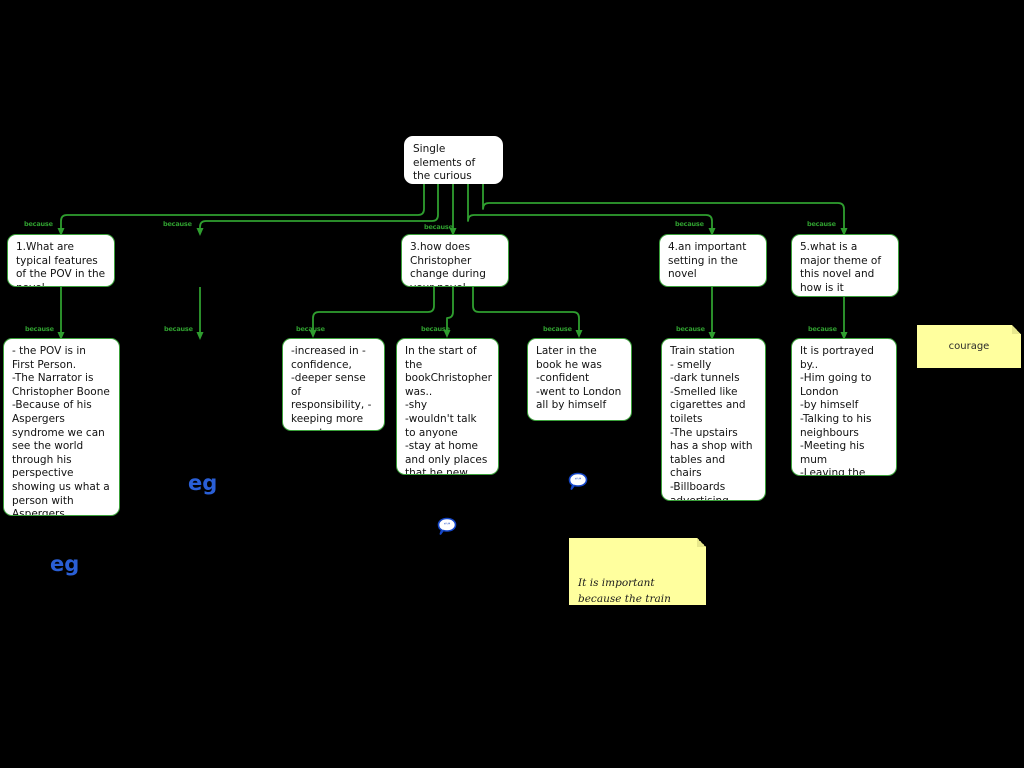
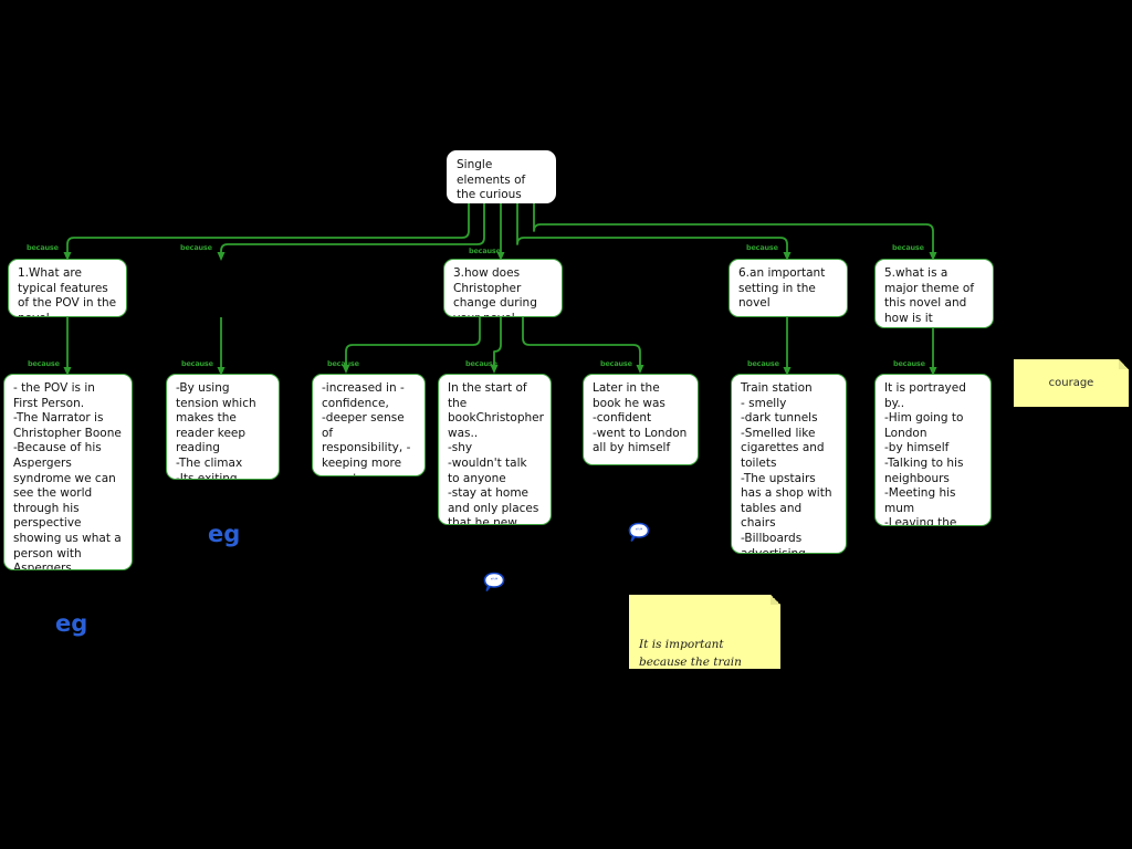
  Single elements of the curious
  1.What are typical features of the POV in the
  3.how does Christopher change during
- 4.an important setting in the novel
+ 6.an important setting in the novel
  5.what is a major theme of this novel and how is it
  - the POV is in First Person.
  -The Narrator is Christopher Boone
  -Because of his Aspergers syndrome we can see the world through his perspective showing us what a person with Aspergers
+ -By using tension which makes the reader keep reading
+ -The climax
+ -Its exiting
  -increased in -confidence,
  -deeper sense of responsibility, -keeping more
  In the start of the bookChristopher was..
  -shy
  -wouldn't talk to anyone
  -stay at home and only places that he new
  Later in the book he was
  -confident
  -went to London all by himself
  Train station
  - smelly
  -dark tunnels
  -Smelled like cigarettes and toilets
  -The upstairs has a shop with tables and chairs
  -Billboards advertising
  It is portrayed by..
  -Him going to London
  -by himself
  -Talking to his neighbours
  -Meeting his mum
  because
  because
  because
  because
  because
  because
  because
  because
  because
  because
  because
  because
  courage
  eg
  eg
  “”
  “”
